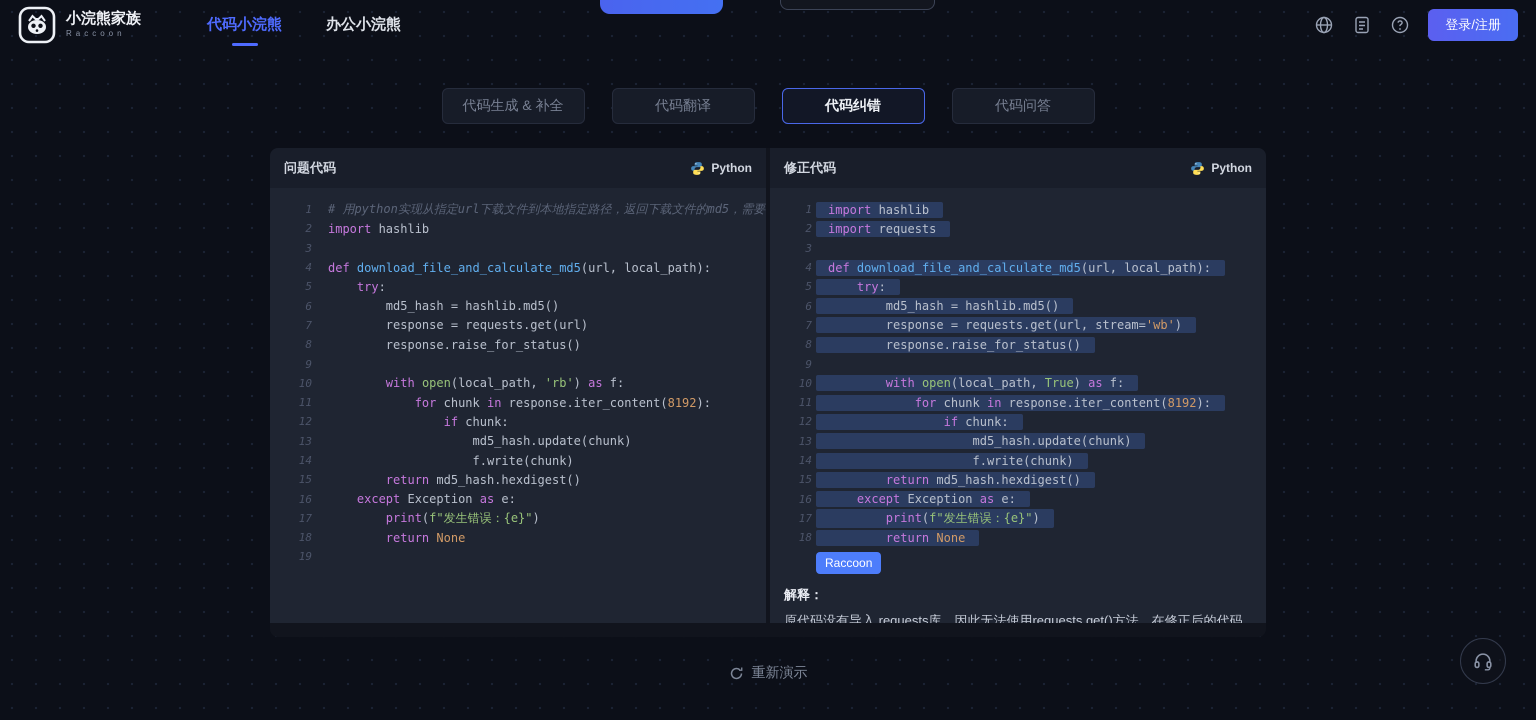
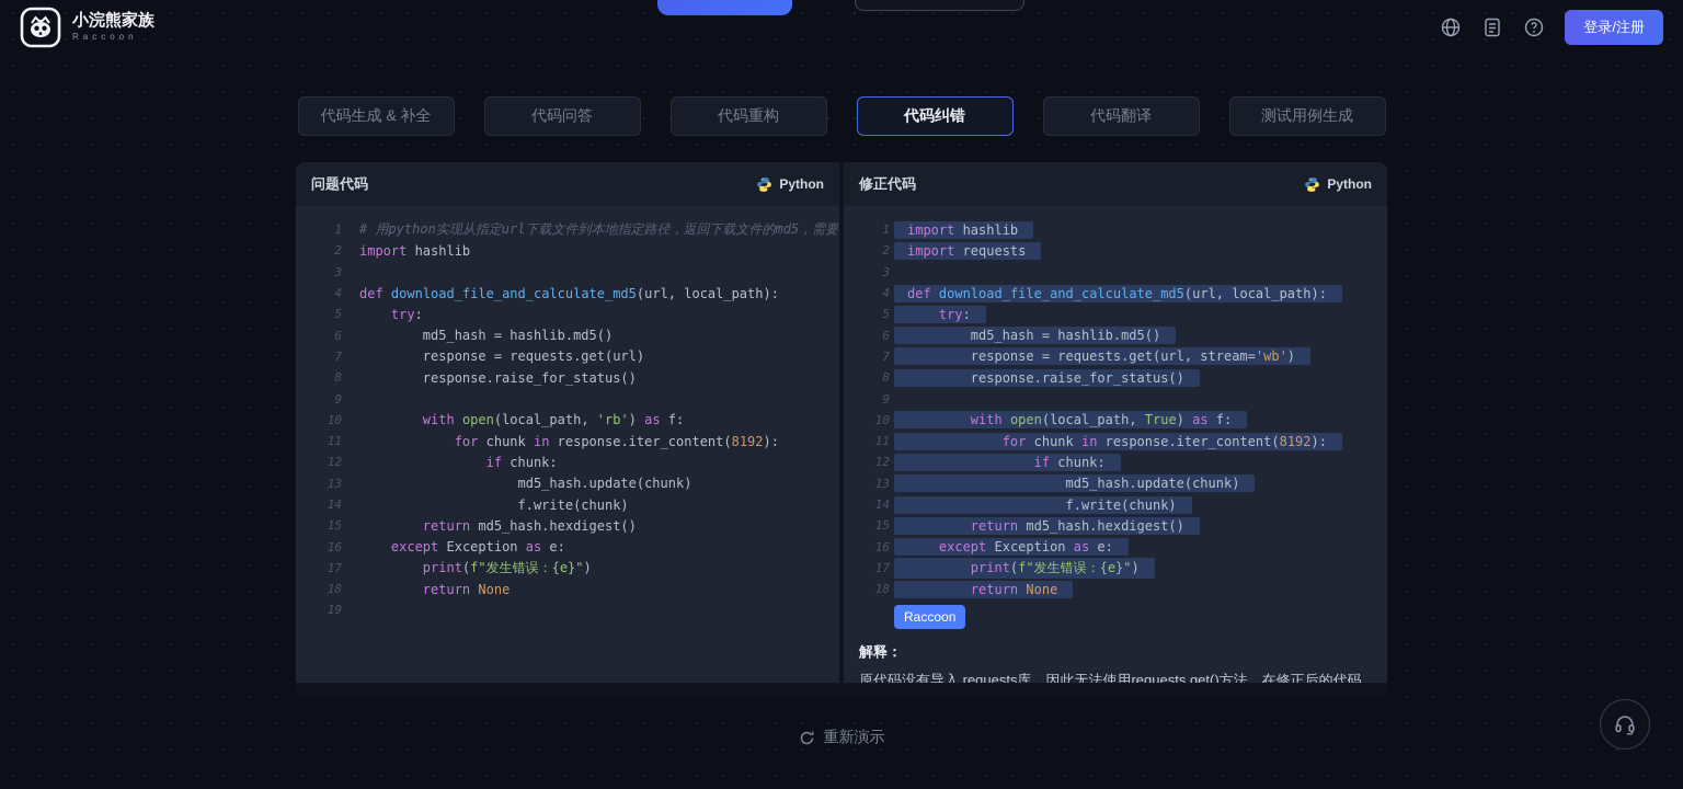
  小浣熊家族
  Raccoon
- 代码小浣熊
- 办公小浣熊
  登录/注册
  代码生成 & 补全
- 代码翻译
+ 代码问答
+ 代码重构
  代码纠错
- 代码问答
+ 代码翻译
+ 测试用例生成
  问题代码
  Python
  1
  # 用python实现从指定url下载文件到本地指定路径，返回下载文件的md5，需要
  2
  import hashlib
  3
  4
  def download_file_and_calculate_md5(url, local_path):
  5
  try:
  6
  md5_hash = hashlib.md5()
  7
  response = requests.get(url)
  8
  response.raise_for_status()
  9
  10
  with open(local_path, 'rb') as f:
  11
  for chunk in response.iter_content(8192):
  12
  if chunk:
  13
  md5_hash.update(chunk)
  14
  f.write(chunk)
  15
  return md5_hash.hexdigest()
  16
  except Exception as e:
  17
  print(f"发生错误：{e}")
  18
  return None
  19
  修正代码
  Python
  1
  import hashlib
  2
  import requests
  3
  4
  def download_file_and_calculate_md5(url, local_path):
  5
  try:
  6
  md5_hash = hashlib.md5()
  7
  response = requests.get(url, stream='wb')
  8
  response.raise_for_status()
  9
  10
  with open(local_path, True) as f:
  11
  for chunk in response.iter_content(8192):
  12
  if chunk:
  13
  md5_hash.update(chunk)
  14
  f.write(chunk)
  15
  return md5_hash.hexdigest()
  16
  except Exception as e:
  17
  print(f"发生错误：{e}")
  18
  return None
  Raccoon
  解释：
  原代码没有导入 requests库，因此无法使用requests.get()方法。在修正后的代码
  重新演示
